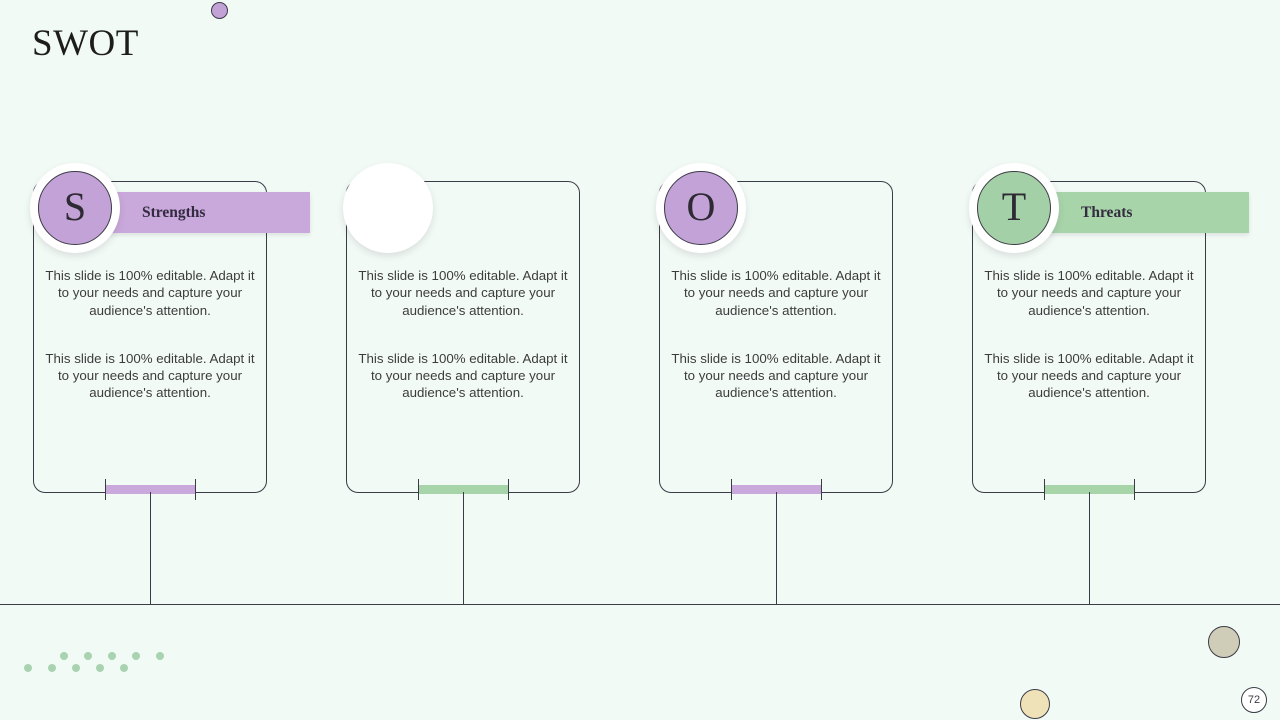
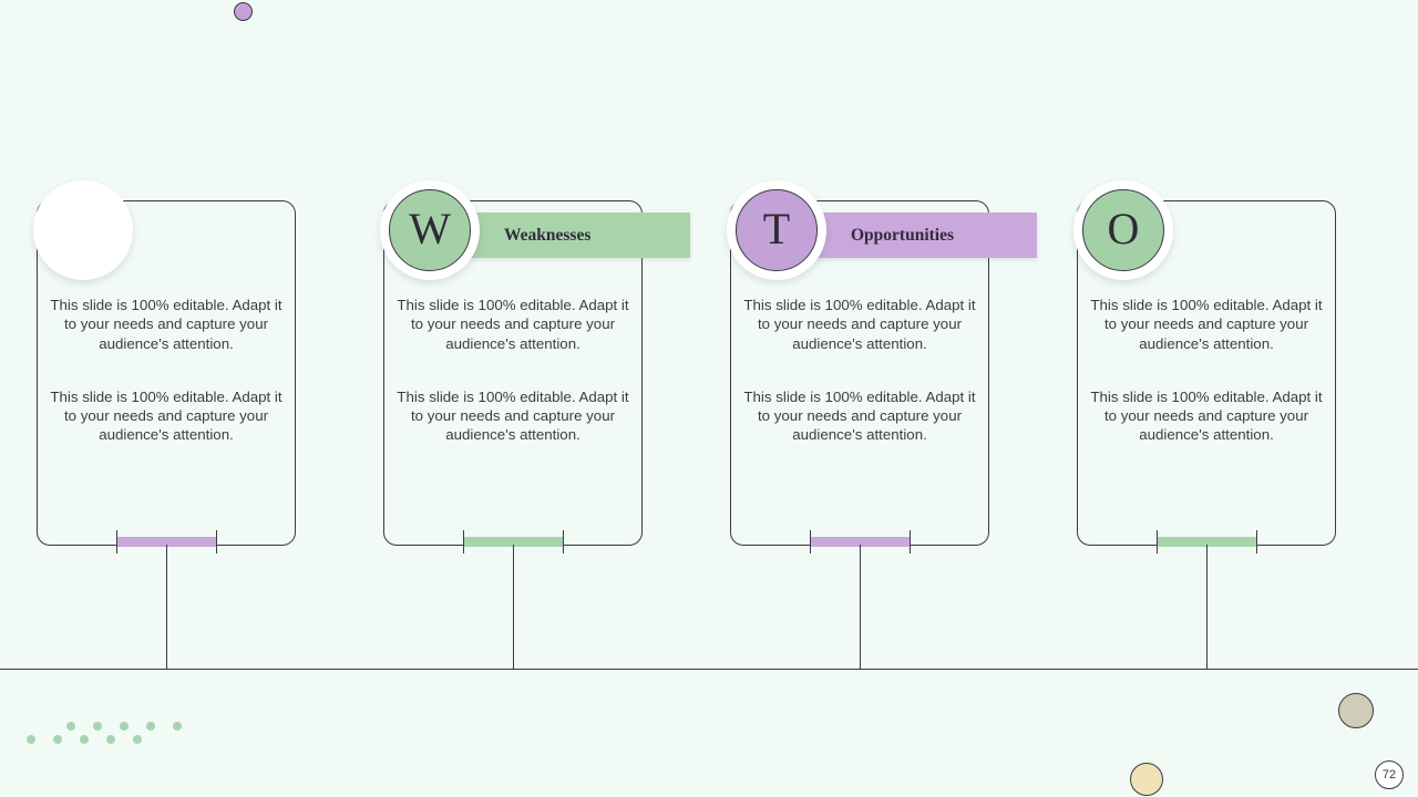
- SWOT
- Strengths
- S
  This slide is 100% editable. Adapt it to your needs and capture your audience's attention.
  This slide is 100% editable. Adapt it to your needs and capture your audience's attention.
+ Weaknesses
+ W
  This slide is 100% editable. Adapt it to your needs and capture your audience's attention.
  This slide is 100% editable. Adapt it to your needs and capture your audience's attention.
+ Opportunities
- O
+ T
  This slide is 100% editable. Adapt it to your needs and capture your audience's attention.
  This slide is 100% editable. Adapt it to your needs and capture your audience's attention.
- Threats
- T
+ O
  This slide is 100% editable. Adapt it to your needs and capture your audience's attention.
  This slide is 100% editable. Adapt it to your needs and capture your audience's attention.
  72
